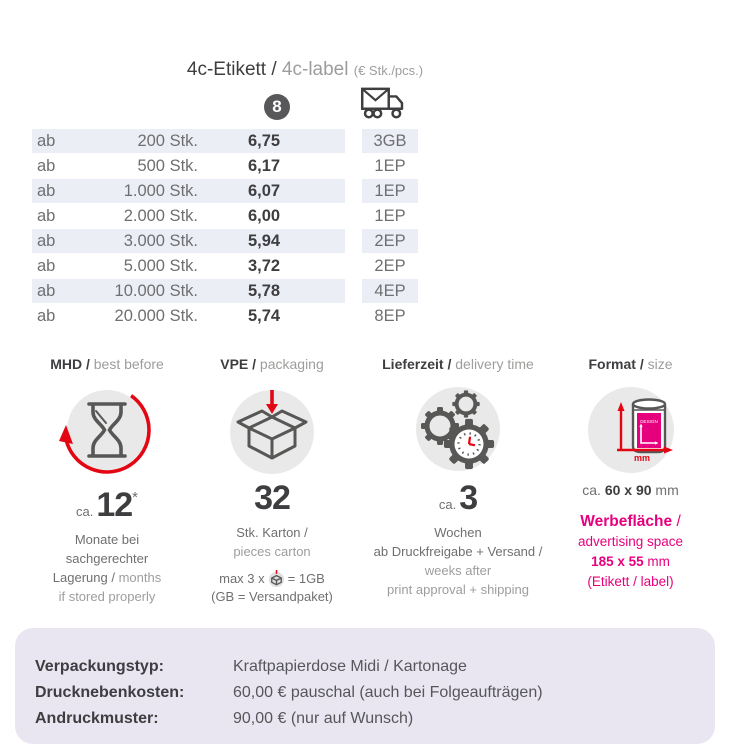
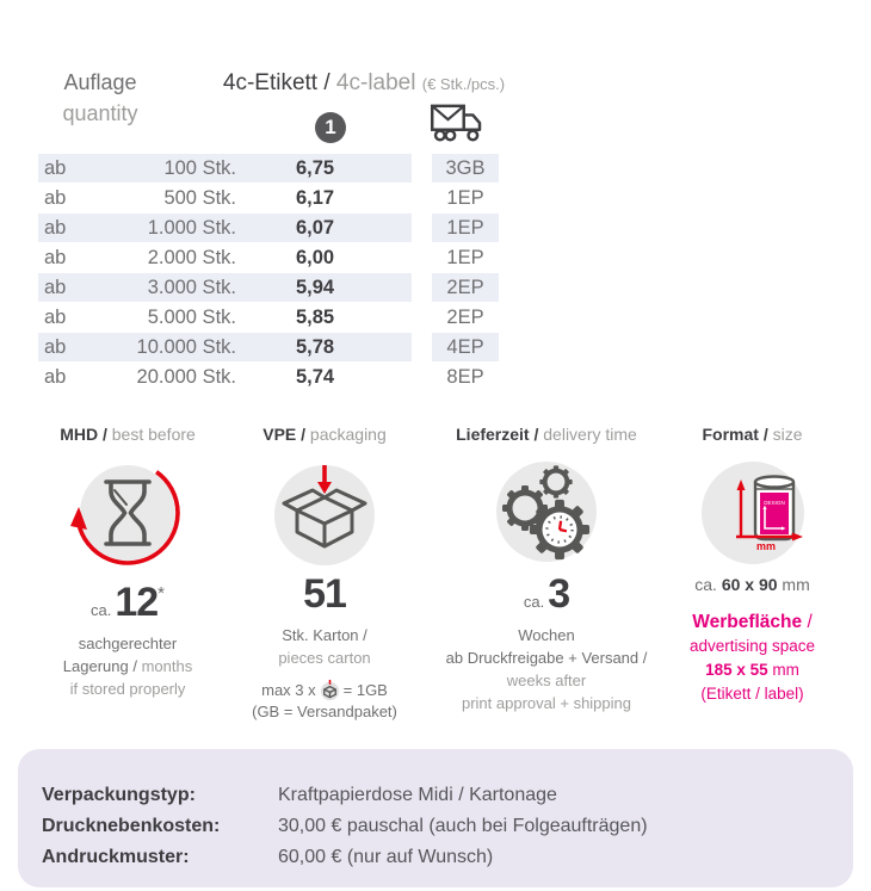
+ Auflage
+ quantity
  4c-Etikett / 4c-label (€ Stk./pcs.)
- 8
+ 1
  ab
- 200 Stk.
+ 100 Stk.
  6,75
  3GB
  ab
  500 Stk.
  6,17
  1EP
  ab
  1.000 Stk.
  6,07
  1EP
  ab
  2.000 Stk.
  6,00
  1EP
  ab
  3.000 Stk.
  5,94
  2EP
  ab
  5.000 Stk.
- 3,72
+ 5,85
  2EP
  ab
  10.000 Stk.
  5,78
  4EP
  ab
  20.000 Stk.
  5,74
  8EP
  MHD / best before
  ca. 12*
- Monate bei
  sachgerechter
  Lagerung / months
  if stored properly
  VPE / packaging
- 32
+ 51
  Stk. Karton /
  pieces carton
  max 3 x = 1GB
  (GB = Versandpaket)
  Lieferzeit / delivery time
  ca. 3
  Wochen
  ab Druckfreigabe + Versand /
  weeks after
  print approval + shipping
  Format / size
  mm
  ca. 60 x 90 mm
  Werbefläche /
  advertising space
  185 x 55 mm
  (Etikett / label)
  Verpackungstyp:
  Kraftpapierdose Midi / Kartonage
  Drucknebenkosten:
- 60,00 € pauschal (auch bei Folgeaufträgen)
+ 30,00 € pauschal (auch bei Folgeaufträgen)
  Andruckmuster:
- 90,00 € (nur auf Wunsch)
+ 60,00 € (nur auf Wunsch)
